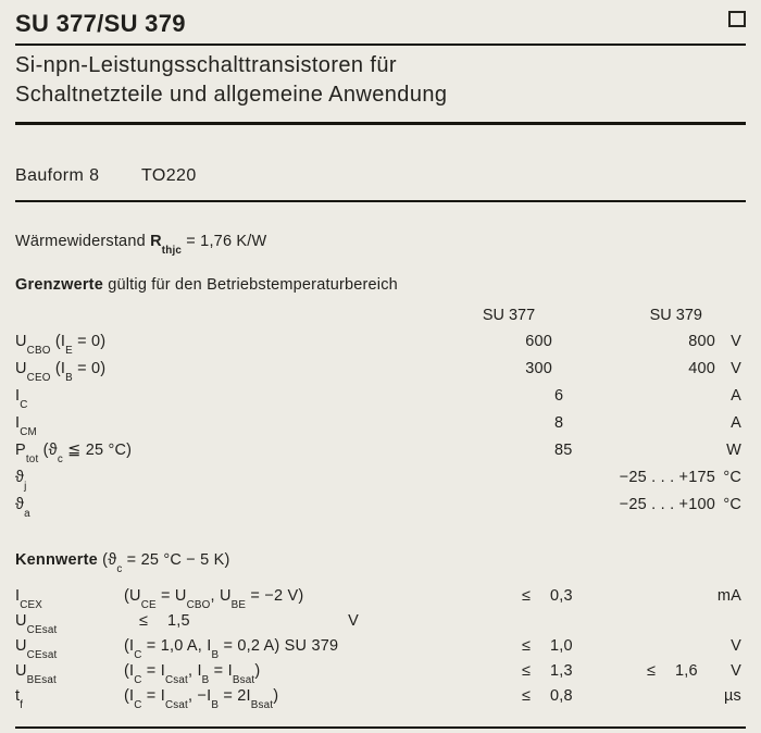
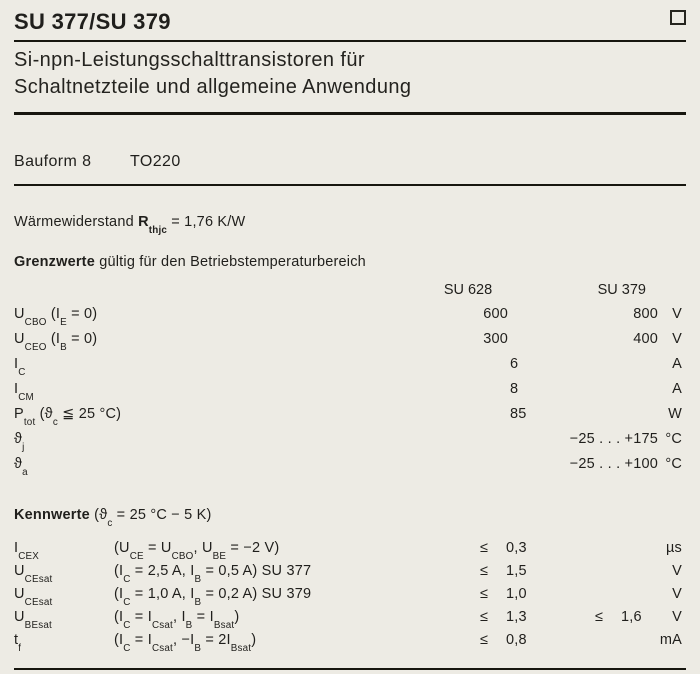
  SU 377/SU 379
  Si-npn-Leistungsschalttransistoren für
  Schaltnetzteile und allgemeine Anwendung
  Bauform 8
  TO220
  Wärmewiderstand Rthjc = 1,76 K/W
  Grenzwerte gültig für den Betriebstemperaturbereich
- SU 377
+ SU 628
  SU 379
  UCBO (IE = 0)
  600
  800
  V
  UCEO (IB = 0)
  300
  400
  V
  IC
  6
  A
  ICM
  8
  A
  Ptot (ϑc ≦ 25 °C)
  85
  W
  ϑj
  −25 . . . +175
  °C
  ϑa
  −25 . . . +100
  °C
  Kennwerte (ϑc = 25 °C − 5 K)
  ICEX
  (UCE = UCBO, UBE = −2 V)
  ≤ 0,3
- mA
+ µs
  UCEsat
+ (IC = 2,5 A, IB = 0,5 A) SU 377
  ≤ 1,5
  V
  UCEsat
  (IC = 1,0 A, IB = 0,2 A) SU 379
  ≤ 1,0
  V
  UBEsat
  (IC = ICsat, IB = IBsat)
  ≤ 1,3
  ≤ 1,6
  V
  tf
  (IC = ICsat, −IB = 2IBsat)
  ≤ 0,8
- µs
+ mA
